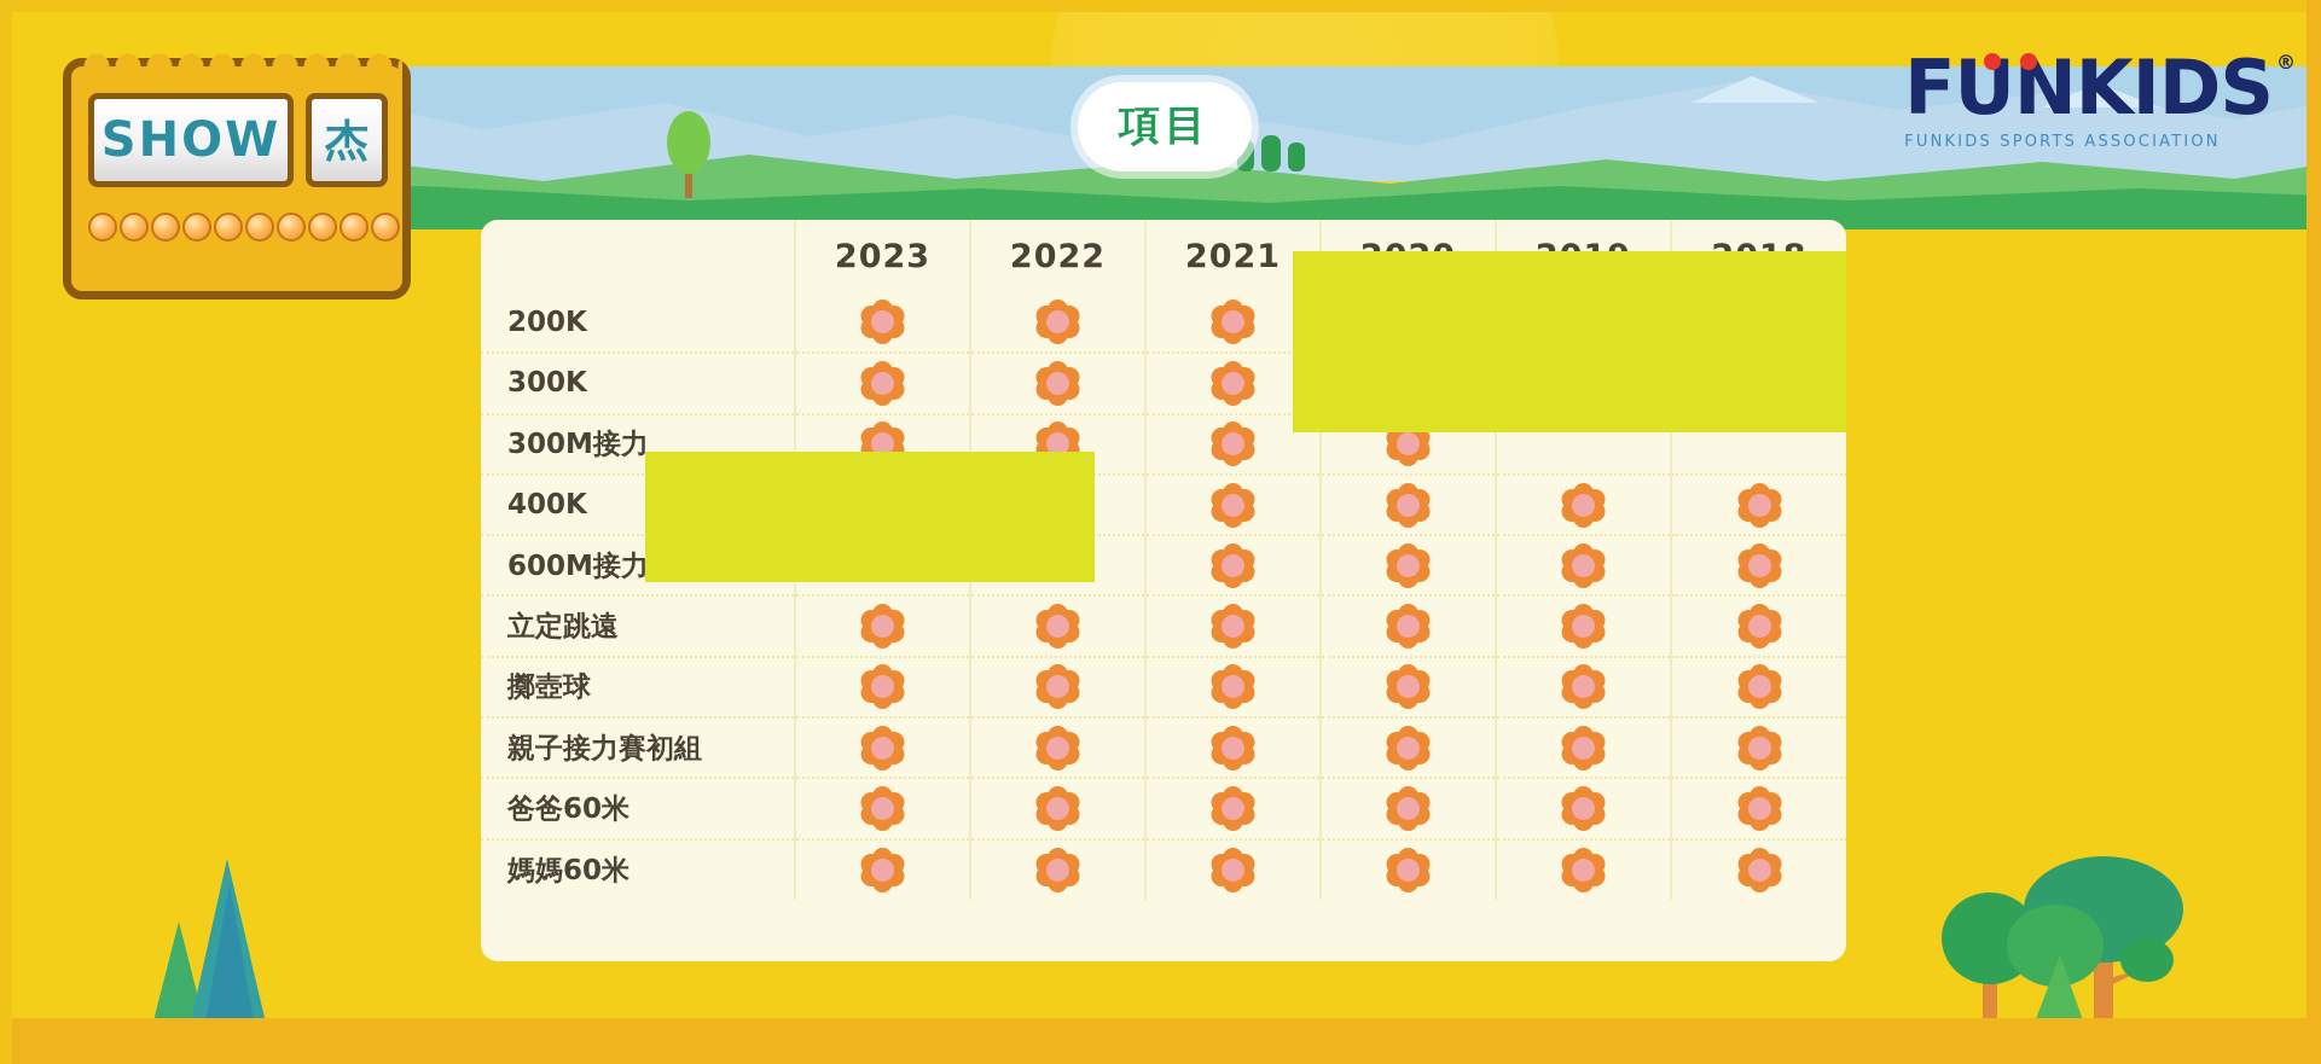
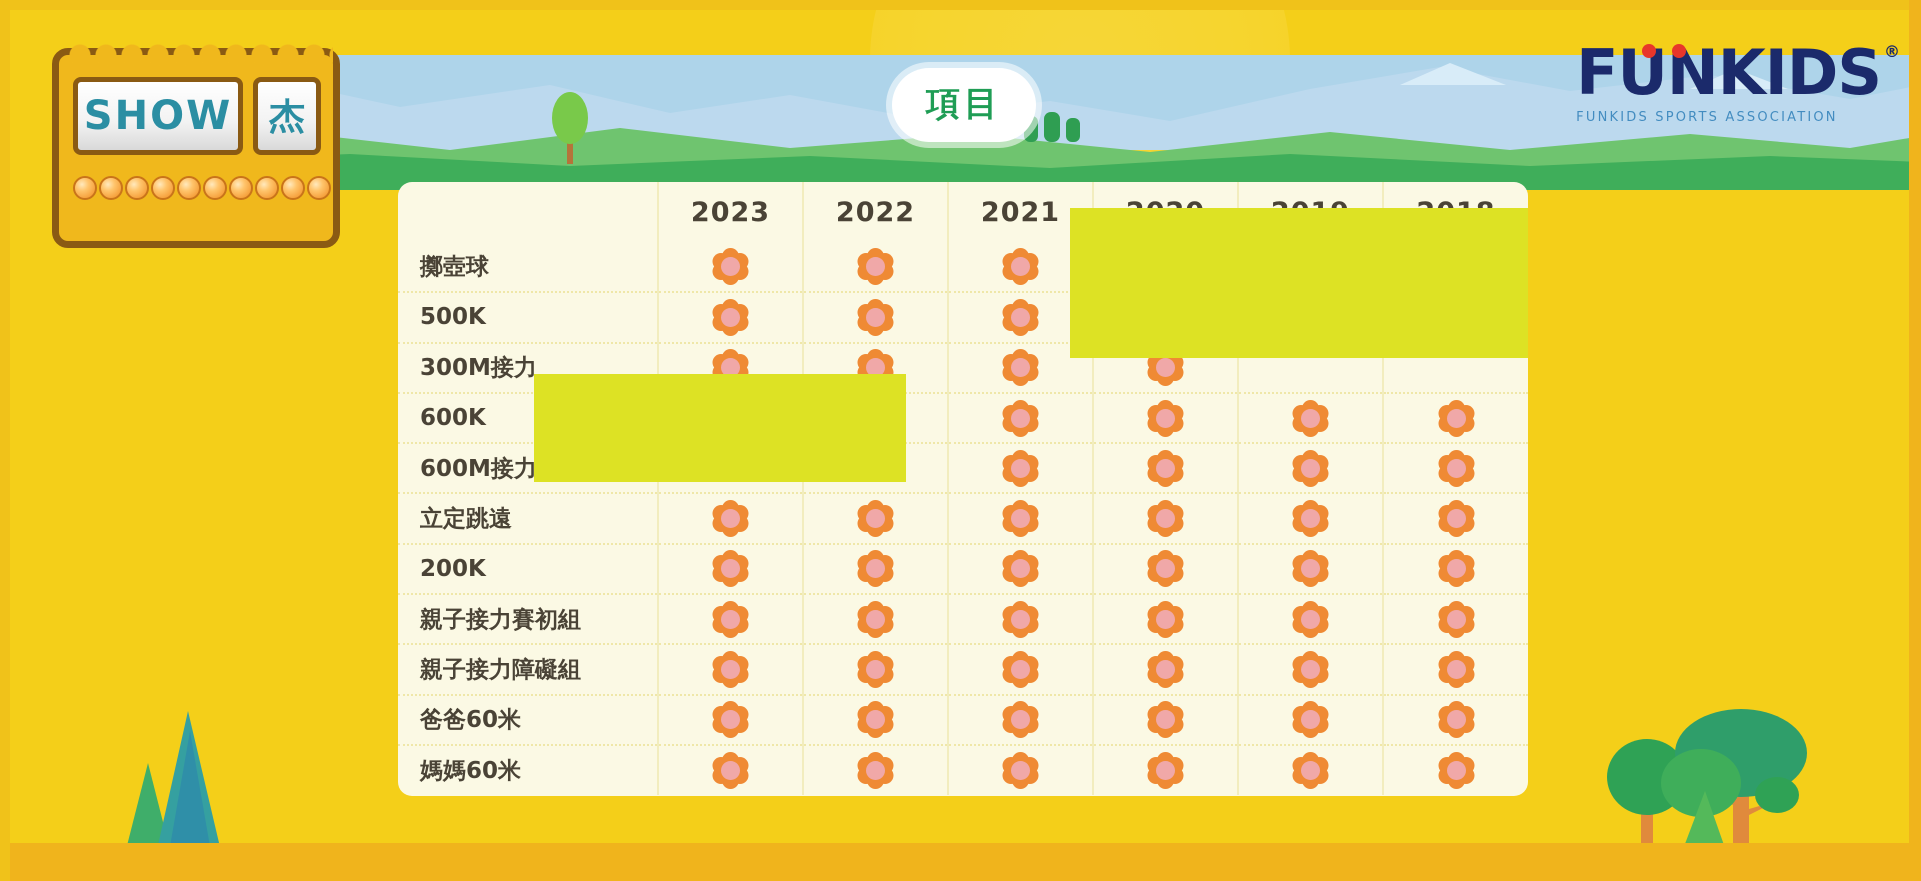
  項目
  SHOW
  杰
  FUNKIDS
  ®
  FUNKIDS SPORTS ASSOCIATION
- 200K
+ 擲壺球
- 300K
+ 500K
  300M接力
- 400K
+ 600K
  600M接力
  立定跳遠
- 擲壺球
+ 200K
  親子接力賽初組
+ 親子接力障礙組
  爸爸60米
  媽媽60米
